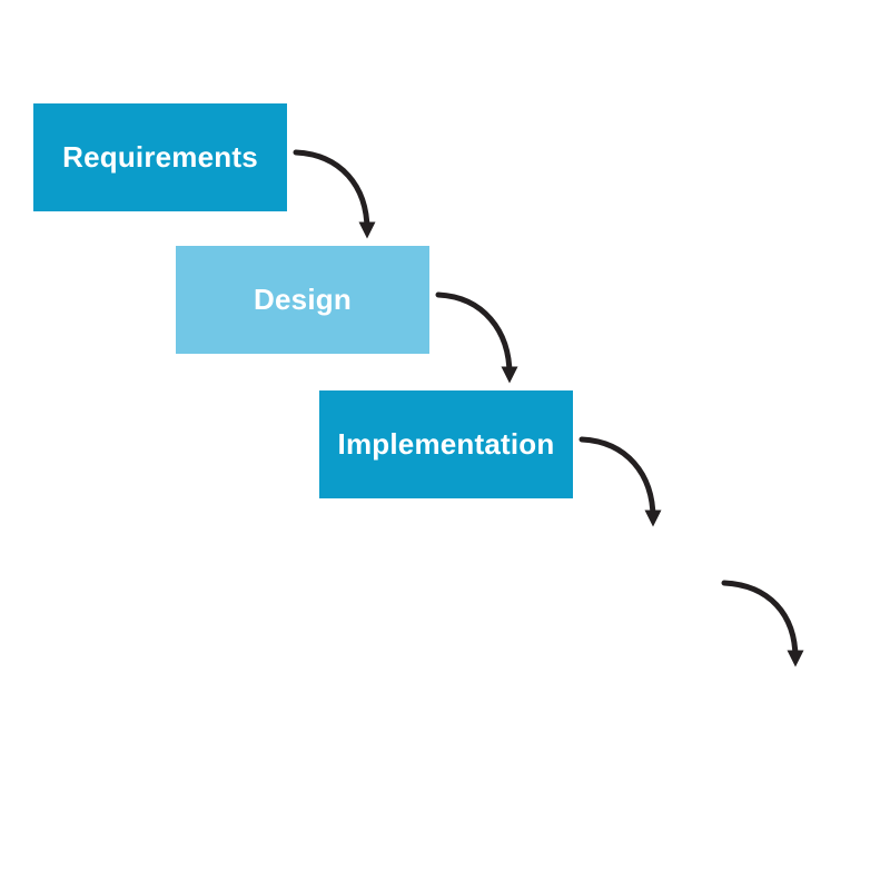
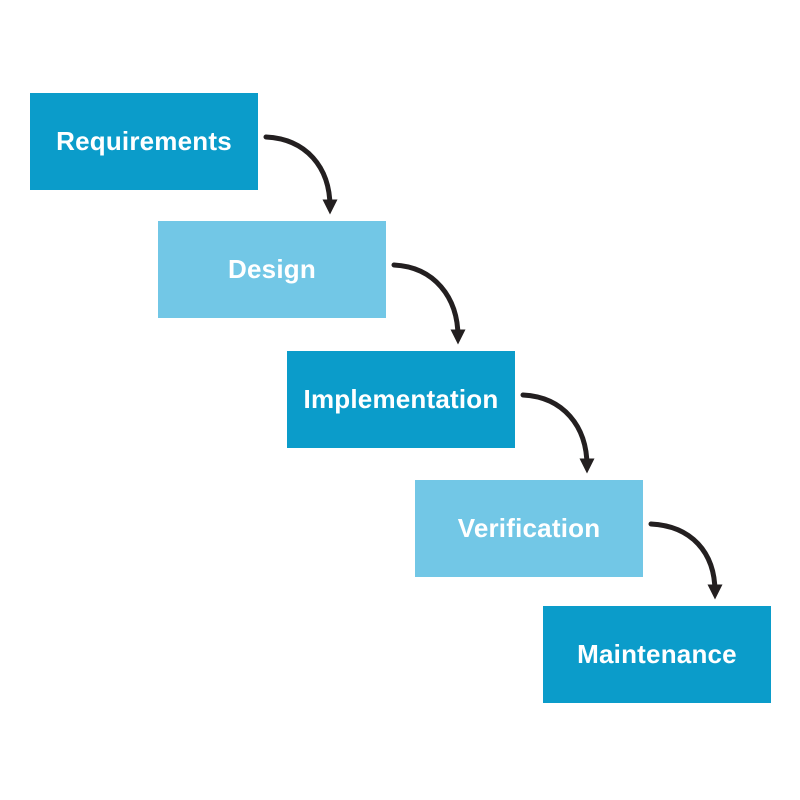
  Requirements
  Design
  Implementation
+ Verification
+ Maintenance
